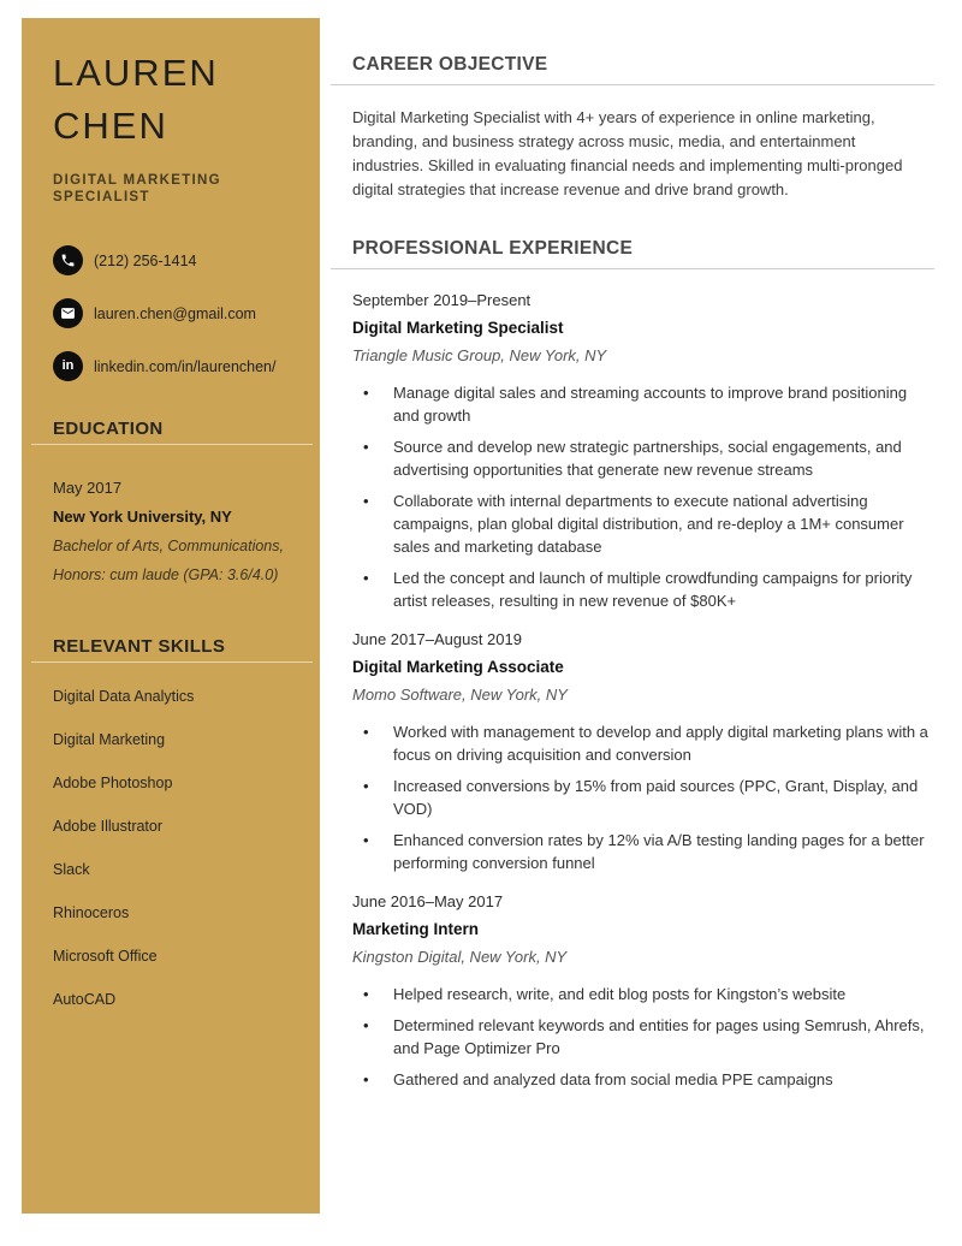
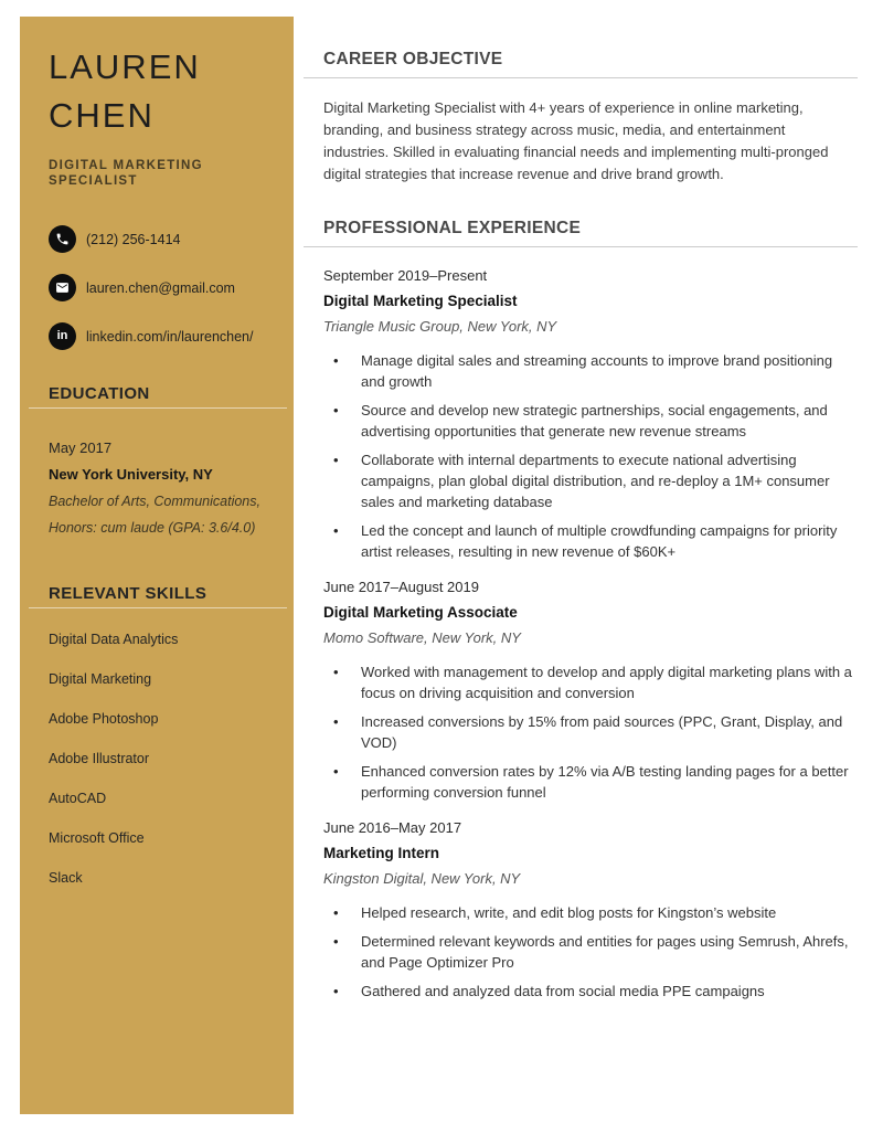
  LAUREN
  CHEN
  DIGITAL MARKETING SPECIALIST
  (212) 256-1414
  lauren.chen@gmail.com
  in
  linkedin.com/in/laurenchen/
  EDUCATION
  May 2017
  New York University, NY
  Bachelor of Arts, Communications,
  Honors: cum laude (GPA: 3.6/4.0)
  RELEVANT SKILLS
  Digital Data Analytics
  Digital Marketing
  Adobe Photoshop
  Adobe Illustrator
- Slack
+ AutoCAD
- Rhinoceros
  Microsoft Office
- AutoCAD
+ Slack
  CAREER OBJECTIVE
  Digital Marketing Specialist with 4+ years of experience in online marketing, branding, and business strategy across music, media, and entertainment industries. Skilled in evaluating financial needs and implementing multi-pronged digital strategies that increase revenue and drive brand growth.
  PROFESSIONAL EXPERIENCE
  September 2019–Present
  Digital Marketing Specialist
  Triangle Music Group, New York, NY
  Manage digital sales and streaming accounts to improve brand positioning and growth
  Source and develop new strategic partnerships, social engagements, and advertising opportunities that generate new revenue streams
  Collaborate with internal departments to execute national advertising campaigns, plan global digital distribution, and re-deploy a 1M+ consumer sales and marketing database
- Led the concept and launch of multiple crowdfunding campaigns for priority artist releases, resulting in new revenue of $80K+
+ Led the concept and launch of multiple crowdfunding campaigns for priority artist releases, resulting in new revenue of $60K+
  June 2017–August 2019
  Digital Marketing Associate
  Momo Software, New York, NY
  Worked with management to develop and apply digital marketing plans with a focus on driving acquisition and conversion
  Increased conversions by 15% from paid sources (PPC, Grant, Display, and VOD)
  Enhanced conversion rates by 12% via A/B testing landing pages for a better performing conversion funnel
  June 2016–May 2017
  Marketing Intern
  Kingston Digital, New York, NY
  Helped research, write, and edit blog posts for Kingston’s website
  Determined relevant keywords and entities for pages using Semrush, Ahrefs, and Page Optimizer Pro
  Gathered and analyzed data from social media PPE campaigns
